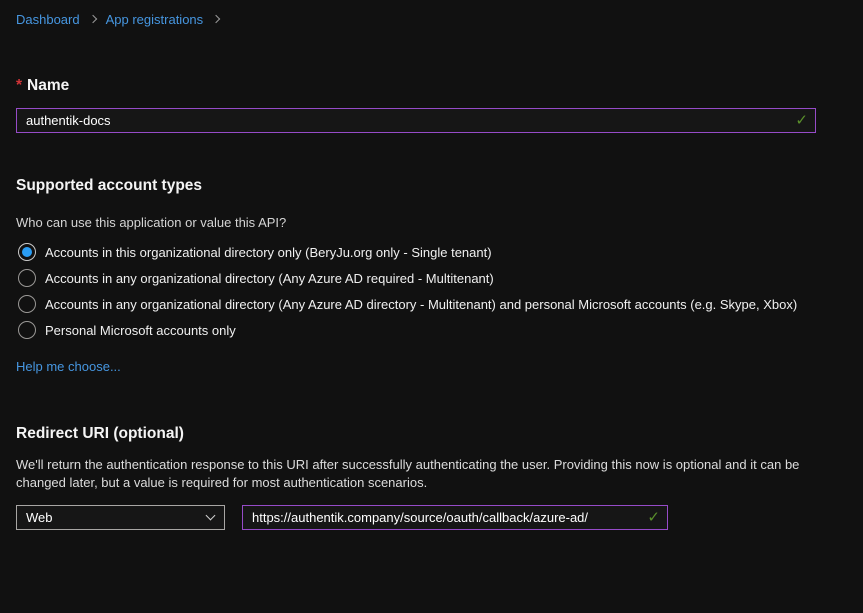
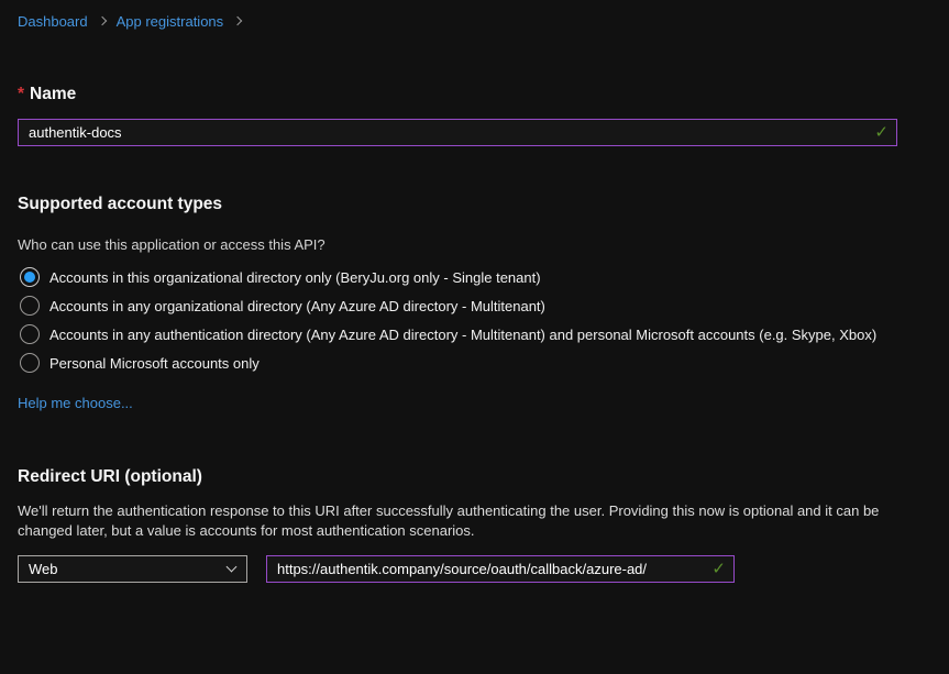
  Dashboard
  App registrations
  * Name
  authentik-docs
  ✓
  Supported account types
- Who can use this application or value this API?
+ Who can use this application or access this API?
  Accounts in this organizational directory only (BeryJu.org only - Single tenant)
- Accounts in any organizational directory (Any Azure AD required - Multitenant)
+ Accounts in any organizational directory (Any Azure AD directory - Multitenant)
- Accounts in any organizational directory (Any Azure AD directory - Multitenant) and personal Microsoft accounts (e.g. Skype, Xbox)
+ Accounts in any authentication directory (Any Azure AD directory - Multitenant) and personal Microsoft accounts (e.g. Skype, Xbox)
  Personal Microsoft accounts only
  Help me choose...
  Redirect URI (optional)
- We'll return the authentication response to this URI after successfully authenticating the user. Providing this now is optional and it can be changed later, but a value is required for most authentication scenarios.
+ We'll return the authentication response to this URI after successfully authenticating the user. Providing this now is optional and it can be changed later, but a value is accounts for most authentication scenarios.
  Web
  https://authentik.company/source/oauth/callback/azure-ad/
  ✓
